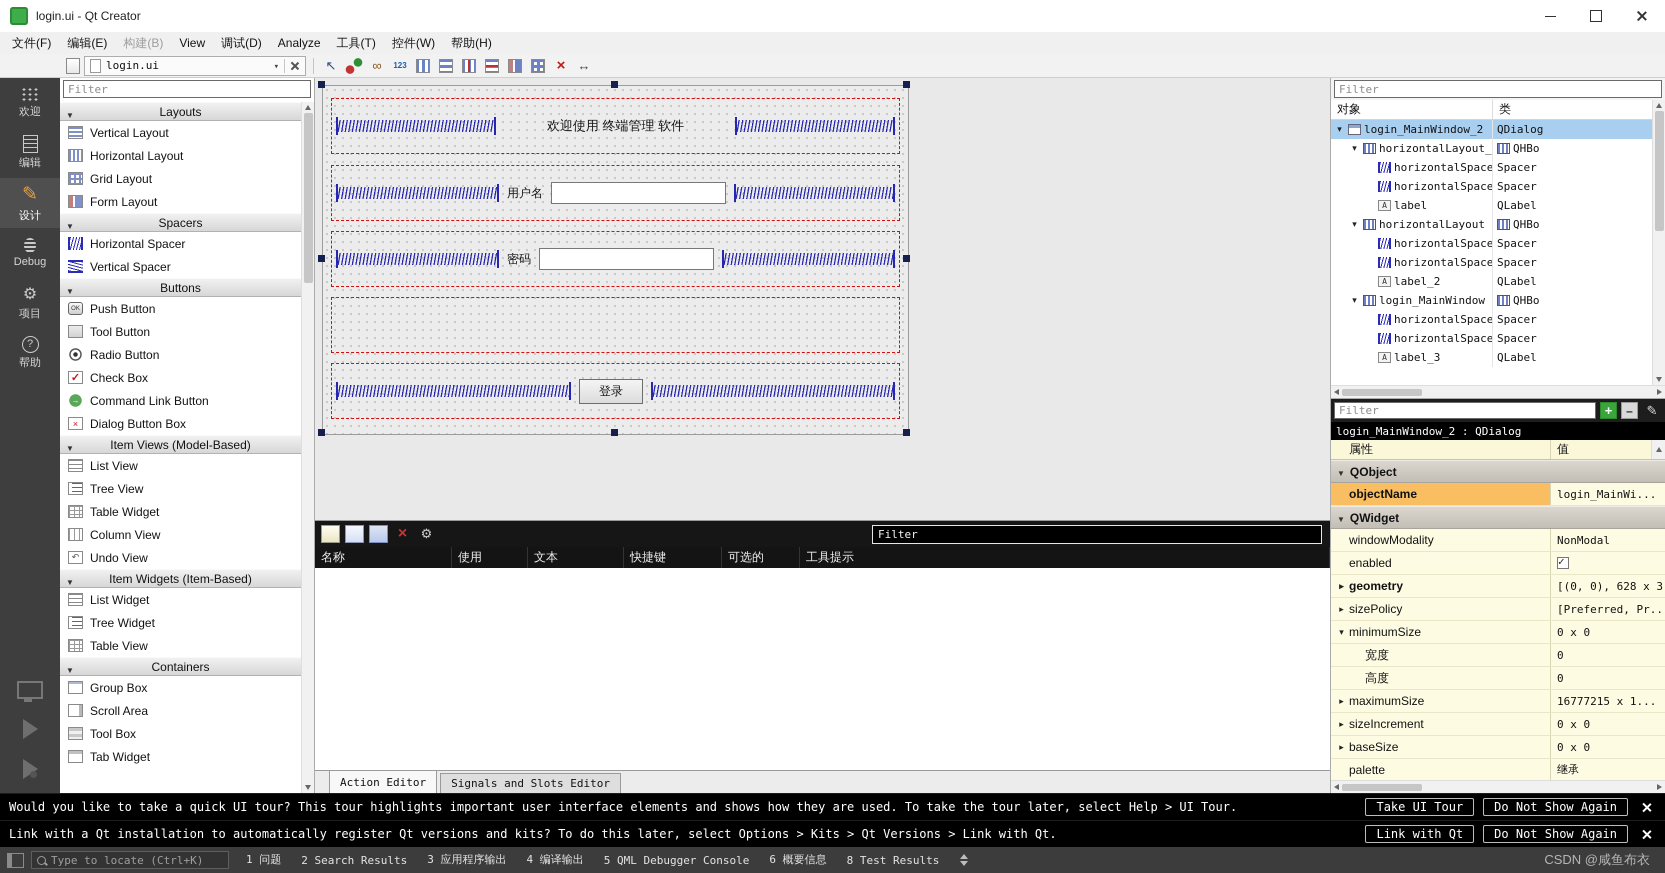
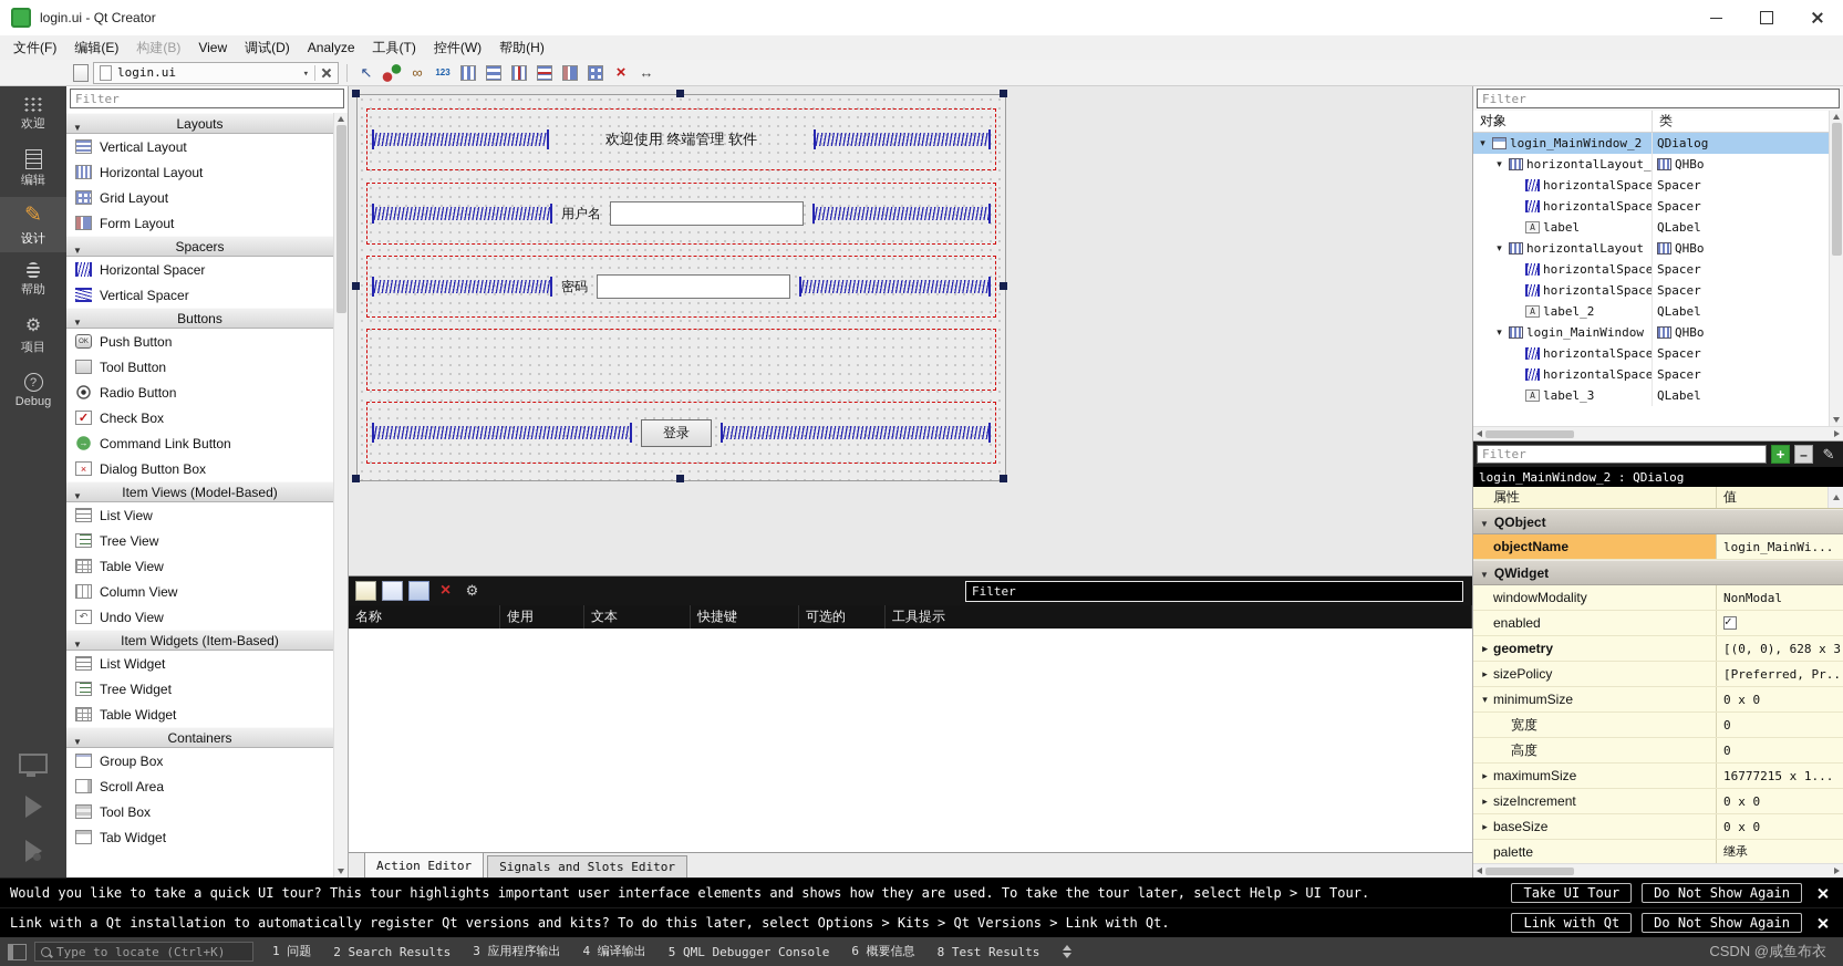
  login.ui - Qt Creator
  文件(F)
  编辑(E)
  构建(B)
  View
  调试(D)
  Analyze
  工具(T)
  控件(W)
  帮助(H)
  login.ui
  欢迎
  编辑
  设计
- Debug
+ 帮助
  项目
- 帮助
+ Debug
  Filter
  Layouts
  Vertical Layout
  Horizontal Layout
  Grid Layout
  Form Layout
  Spacers
  Horizontal Spacer
  Vertical Spacer
  Buttons
  Push Button
  Tool Button
  Radio Button
  Check Box
  Command Link Button
  Dialog Button Box
  Item Views (Model-Based)
  List View
  Tree View
- Table Widget
+ Table View
  Column View
  Undo View
  Item Widgets (Item-Based)
  List Widget
  Tree Widget
- Table View
+ Table Widget
  Containers
  Group Box
  Scroll Area
  Tool Box
  Tab Widget
  欢迎使用 终端管理 软件
  用户名
  密码
  登录
  Filter
  名称
  使用
  文本
  快捷键
  可选的
  工具提示
  Action Editor
  Signals and Slots Editor
  Filter
  对象
  类
  login_MainWindow_2
  QDialog
  horizontalLayout_
  QHBo
  horizontalSpace
  Spacer
  horizontalSpace
  Spacer
  label
  QLabel
  horizontalLayout
  QHBo
  horizontalSpace
  Spacer
  horizontalSpace
  Spacer
  label_2
  QLabel
  login_MainWindow
  QHBo
  horizontalSpace
  Spacer
  horizontalSpace
  Spacer
  label_3
  QLabel
  Filter
  login_MainWindow_2 : QDialog
  属性
  值
  QObject
  objectName
  login_MainWi...
  QWidget
  windowModality
  NonModal
  enabled
  geometry
  [(0, 0), 628 x 3
  sizePolicy
  [Preferred, Pr..
  minimumSize
  0 x 0
  宽度
  0
  高度
  0
  maximumSize
  16777215 x 1...
  sizeIncrement
  0 x 0
  baseSize
  0 x 0
  palette
  继承
  Would you like to take a quick UI tour? This tour highlights important user interface elements and shows how they are used. To take the tour later, select Help > UI Tour.
  Take UI Tour
  Do Not Show Again
  Link with a Qt installation to automatically register Qt versions and kits? To do this later, select Options > Kits > Qt Versions > Link with Qt.
  Link with Qt
  Do Not Show Again
  Type to locate (Ctrl+K)
  1 问题
  2 Search Results
  3 应用程序输出
  4 编译输出
  5 QML Debugger Console
  6 概要信息
  8 Test Results
  CSDN @咸鱼布衣
